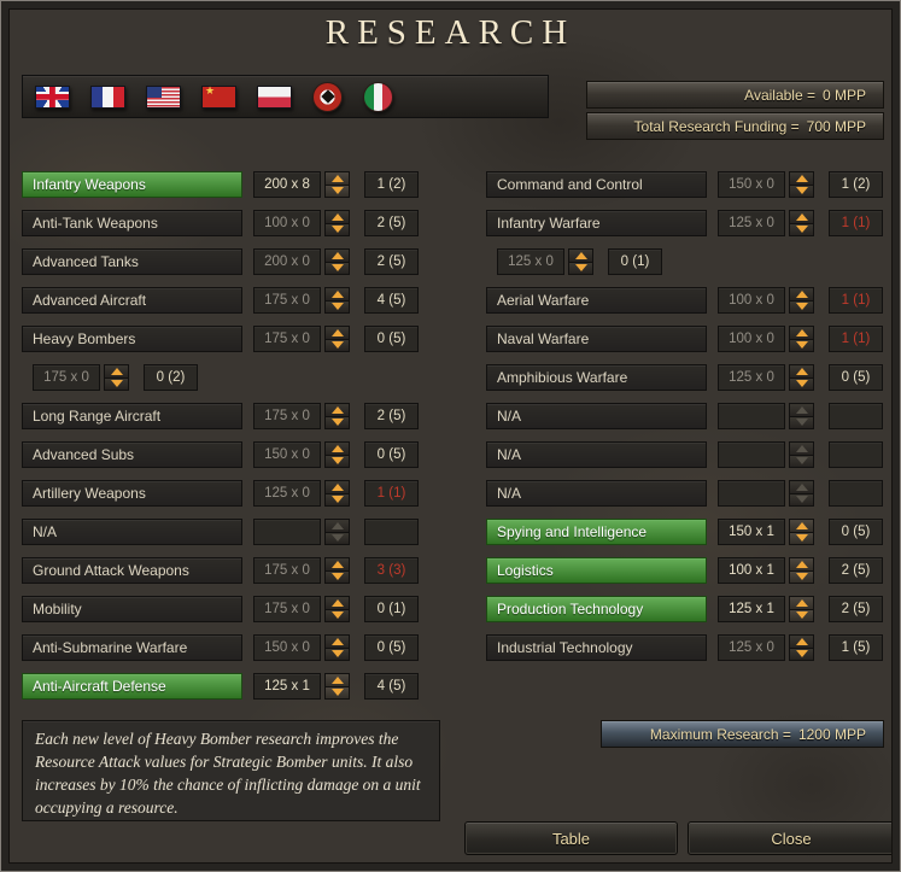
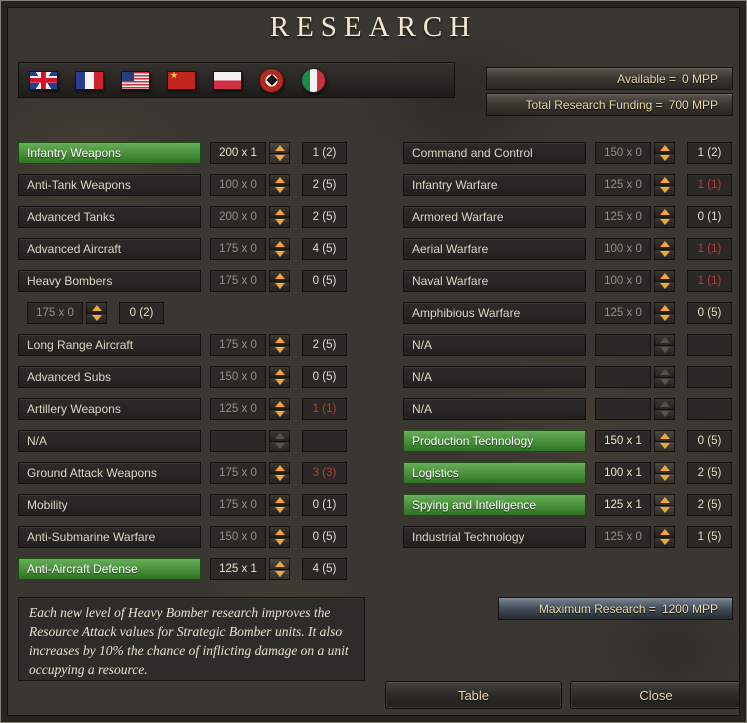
  RESEARCH
  Available =
  0 MPP
  Total Research Funding =
  700 MPP
  Infantry Weapons
- 200 x 8
+ 200 x 1
  1 (2)
  Anti-Tank Weapons
  100 x 0
  2 (5)
  Advanced Tanks
  200 x 0
  2 (5)
  Advanced Aircraft
  175 x 0
  4 (5)
  Heavy Bombers
  175 x 0
  0 (5)
  175 x 0
  0 (2)
  Long Range Aircraft
  175 x 0
  2 (5)
  Advanced Subs
  150 x 0
  0 (5)
  Artillery Weapons
  125 x 0
  1 (1)
  N/A
  Ground Attack Weapons
  175 x 0
  3 (3)
  Mobility
  175 x 0
  0 (1)
  Anti-Submarine Warfare
  150 x 0
  0 (5)
  Anti-Aircraft Defense
  125 x 1
  4 (5)
  Command and Control
  150 x 0
  1 (2)
  Infantry Warfare
  125 x 0
  1 (1)
+ Armored Warfare
  125 x 0
  0 (1)
  Aerial Warfare
  100 x 0
  1 (1)
  Naval Warfare
  100 x 0
  1 (1)
  Amphibious Warfare
  125 x 0
  0 (5)
  N/A
  N/A
  N/A
- Spying and Intelligence
+ Production Technology
  150 x 1
  0 (5)
  Logistics
  100 x 1
  2 (5)
- Production Technology
+ Spying and Intelligence
  125 x 1
  2 (5)
  Industrial Technology
  125 x 0
  1 (5)
  Each new level of Heavy Bomber research improves the Resource Attack values for Strategic Bomber units. It also increases by 10% the chance of inflicting damage on a unit occupying a resource.
  Maximum Research =
  1200 MPP
  Table
  Close
